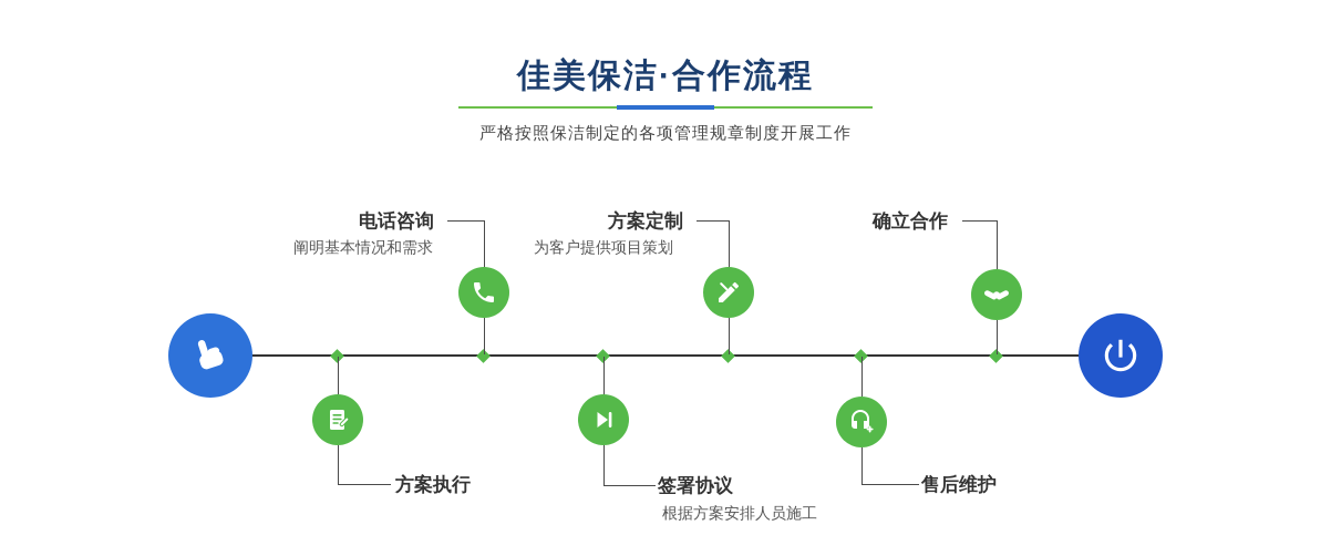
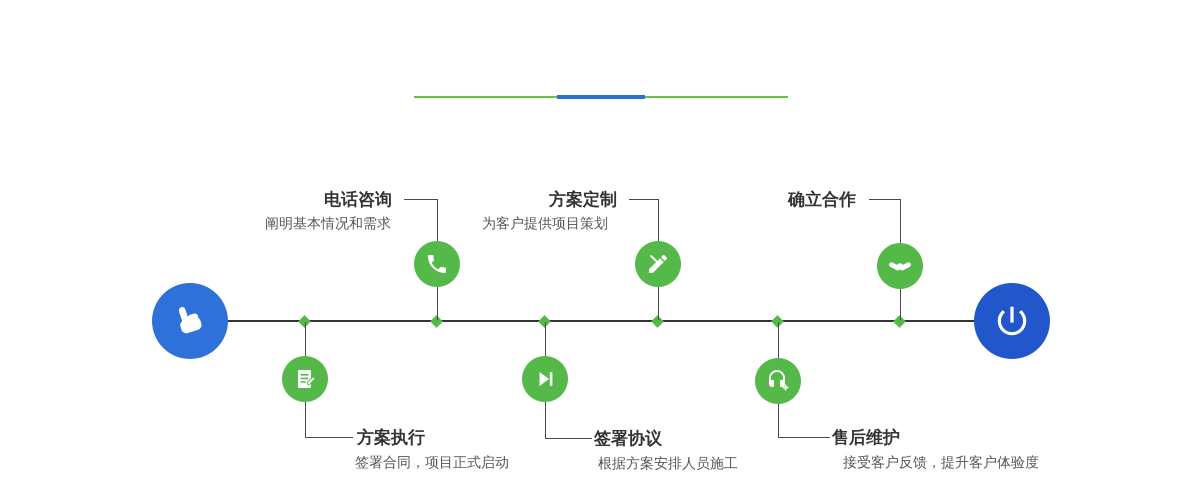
- 佳美保洁·合作流程
- 严格按照保洁制定的各项管理规章制度开展工作
  电话咨询
  阐明基本情况和需求
  方案定制
  为客户提供项目策划
  确立合作
  方案执行
+ 签署合同，项目正式启动
  签署协议
  根据方案安排人员施工
  售后维护
+ 接受客户反馈，提升客户体验度
